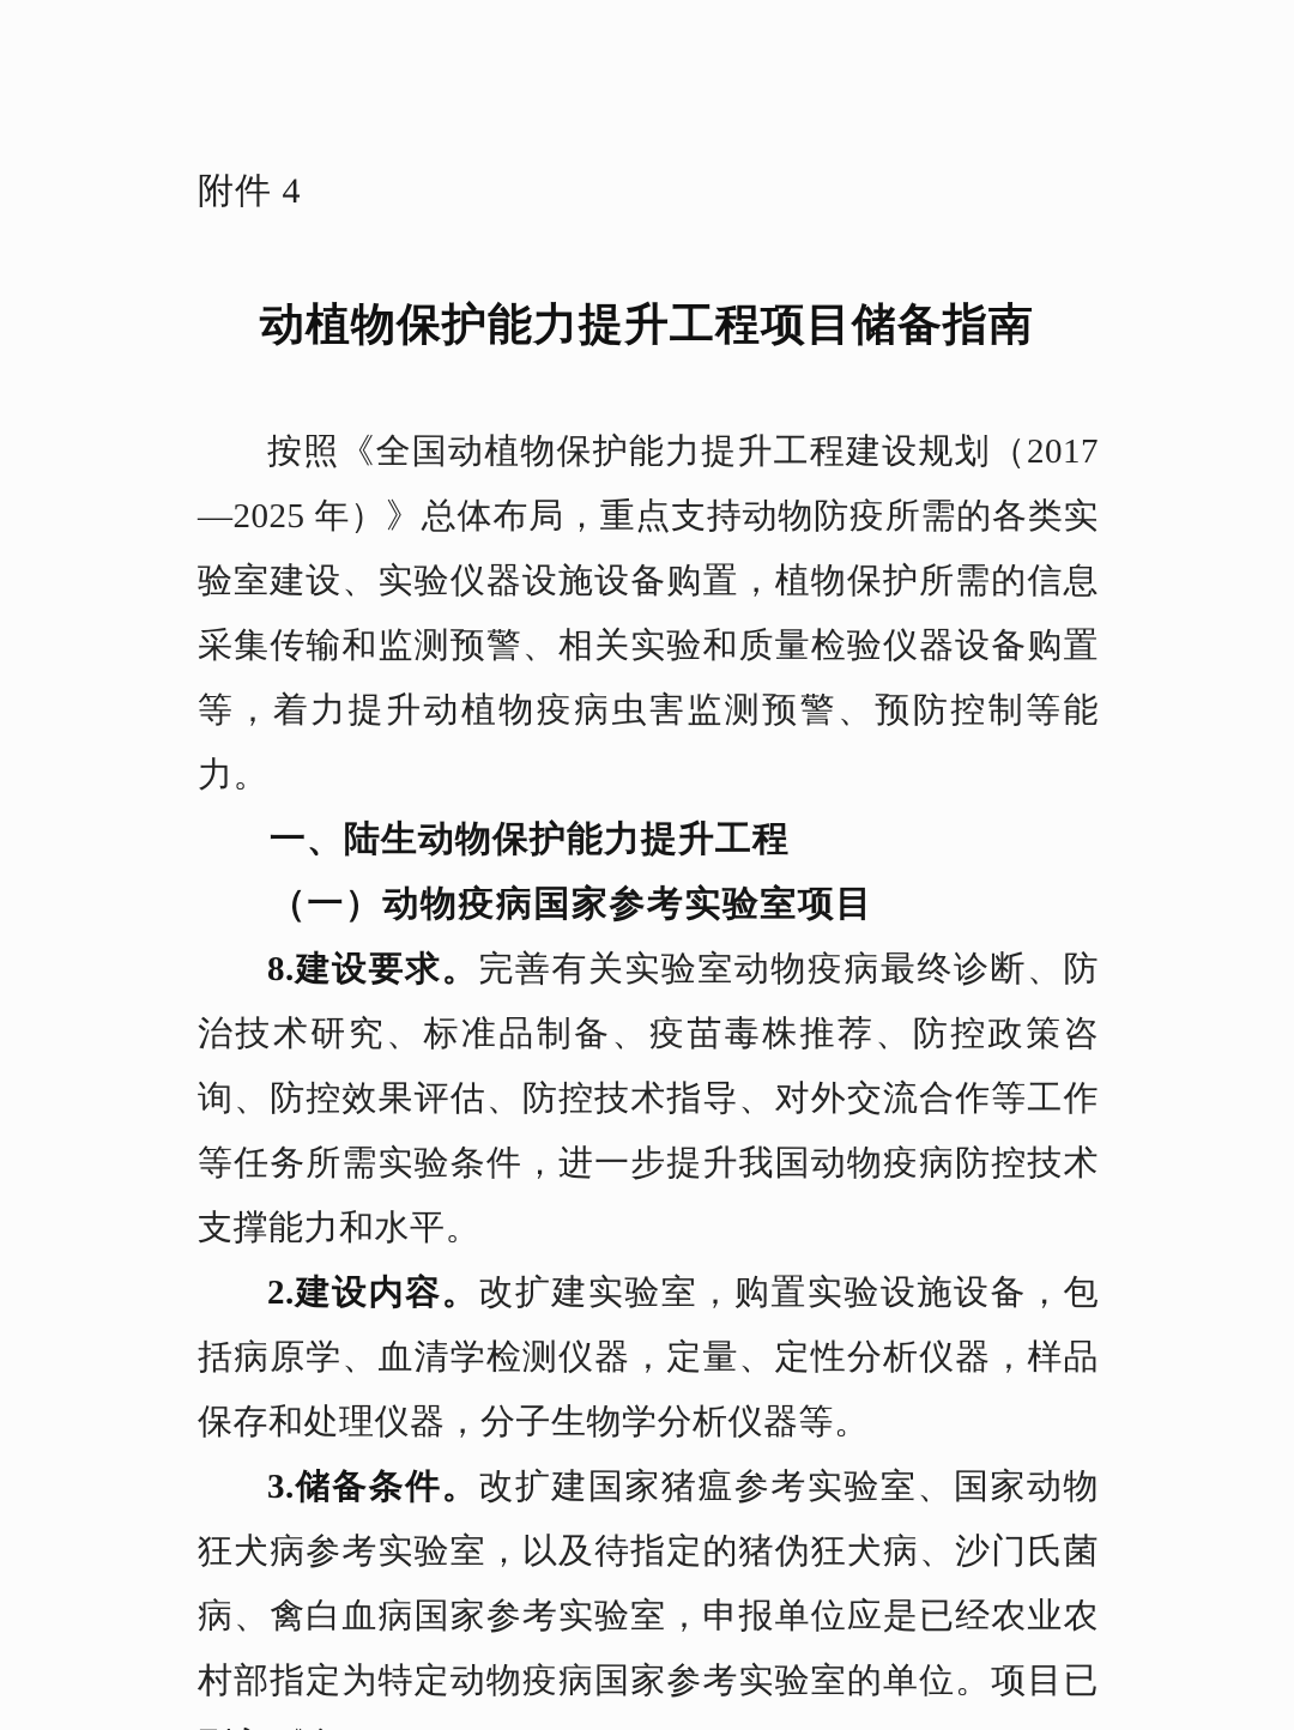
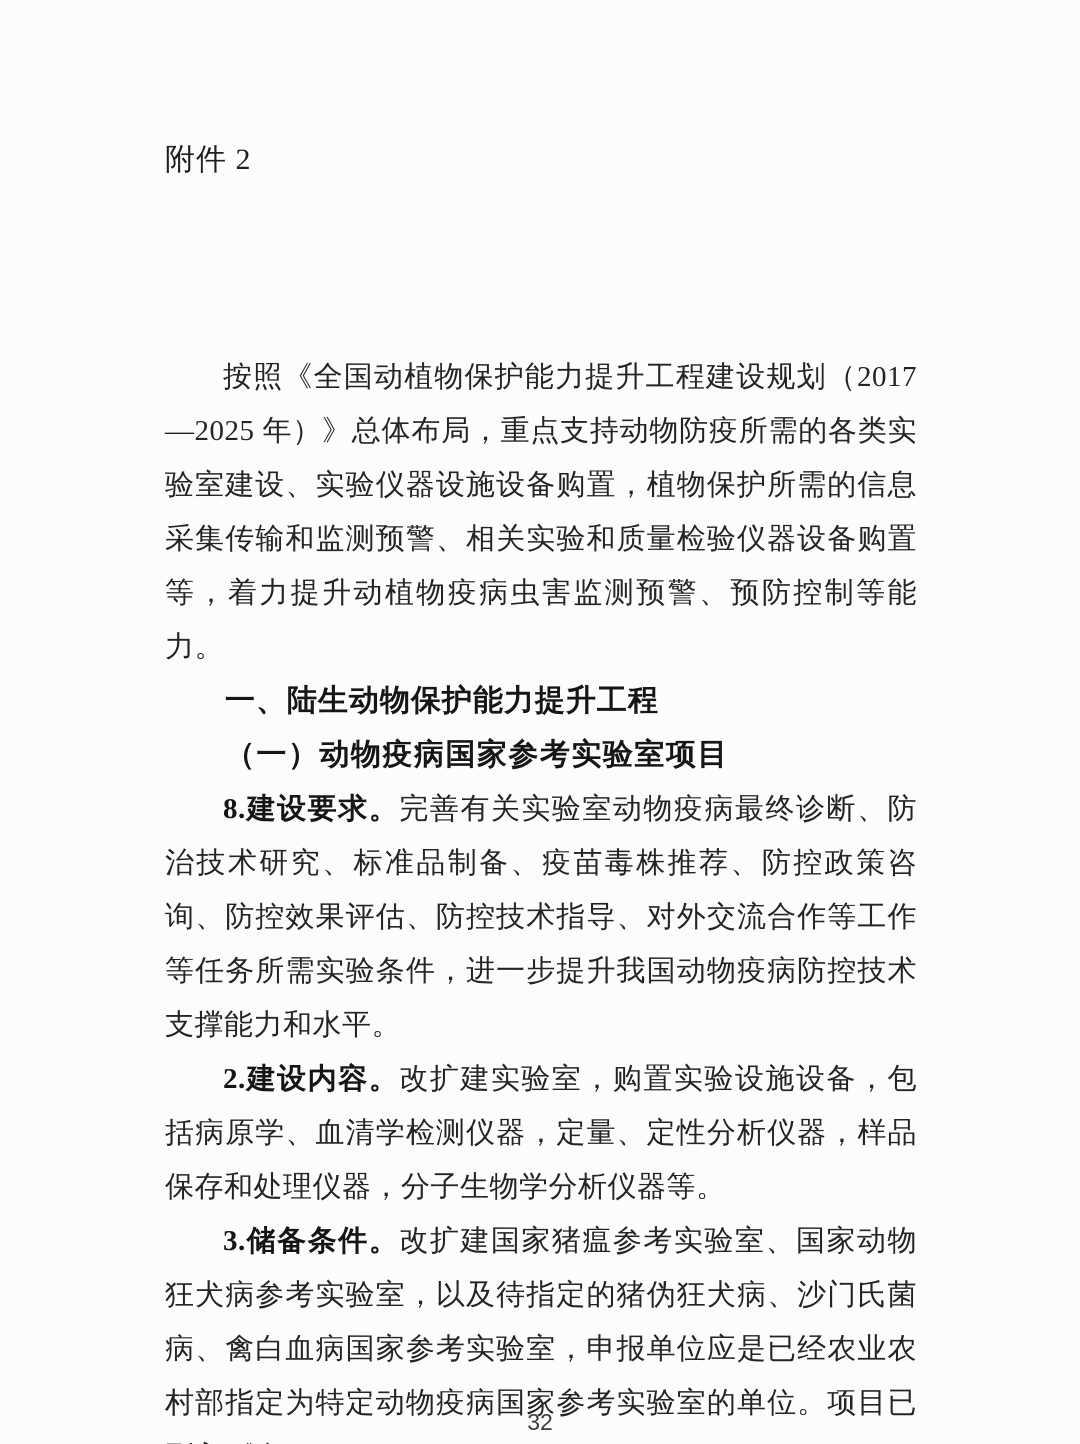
- 附件 4
+ 附件 2
- 动植物保护能力提升工程项目储备指南
  按照《全国动植物保护能力提升工程建设规划（2017—2025 年）》总体布局，重点支持动物防疫所需的各类实验室建设、实验仪器设施设备购置，植物保护所需的信息采集传输和监测预警、相关实验和质量检验仪器设备购置等，着力提升动植物疫病虫害监测预警、预防控制等能力。
  一、陆生动物保护能力提升工程
  （一）动物疫病国家参考实验室项目
  8.建设要求。完善有关实验室动物疫病最终诊断、防治技术研究、标准品制备、疫苗毒株推荐、防控政策咨询、防控效果评估、防控技术指导、对外交流合作等工作等任务所需实验条件，进一步提升我国动物疫病防控技术支撑能力和水平。
  2.建设内容。改扩建实验室，购置实验设施设备，包括病原学、血清学检测仪器，定量、定性分析仪器，样品保存和处理仪器，分子生物学分析仪器等。
  3.储备条件。改扩建国家猪瘟参考实验室、国家动物狂犬病参考实验室，以及待指定的猪伪狂犬病、沙门氏菌病、禽白血病国家参考实验室，申报单位应是已经农业农村部指定为特定动物疫病国家参考实验室的单位。项目已
+ 32
